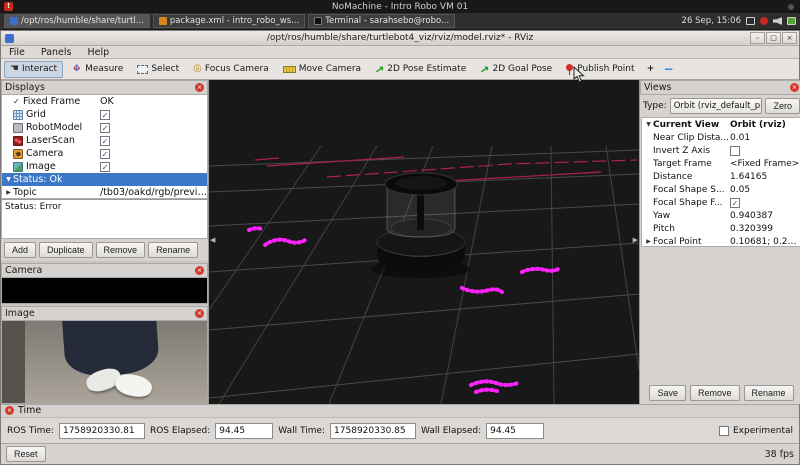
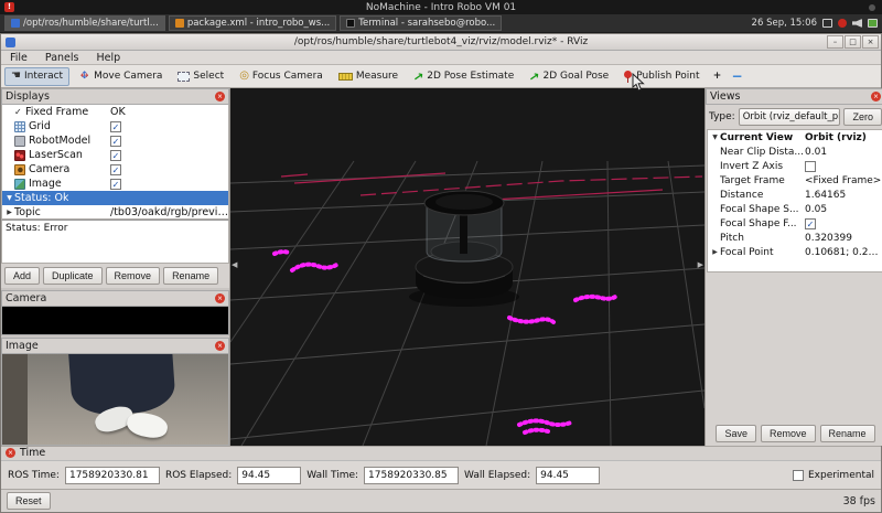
  !
  NoMachine - Intro Robo VM 01
  /opt/ros/humble/share/turtl...
  package.xml - intro_robo_ws...
  Terminal - sarahsebo@robo...
  26 Sep, 15:06
  /opt/ros/humble/share/turtlebot4_viz/rviz/model.rviz* - RViz
  –
  □
  ×
  File
  Panels
  Help
  ☚
  Interact
  ↔
  ↕
- Measure
+ Move Camera
  Select
  ◎
  Focus Camera
- Move Camera
+ Measure
  2D Pose Estimate
  2D Goal Pose
  Publish Point
  +
  −
  Displays
  ✓
  Fixed Frame
  OK
  Grid
  ✓
  RobotModel
  ✓
  LaserScan
  ✓
  Camera
  ✓
  Image
  ✓
  Status: Ok
  Topic
  /tb03/oakd/rgb/previe
  Status: Error
  Add
  Duplicate
  Remove
  Rename
  Camera
  Image
  ◀
  ▶
  Views
  Type:
  Orbit (rviz_default_p
  Zero
  Current View
  Orbit (rviz)
  Near Clip Dista...
  0.01
  Invert Z Axis
  Target Frame
  <Fixed Frame>
  Distance
  1.64165
  Focal Shape S...
  0.05
  Focal Shape F...
  ✓
- Yaw
- 0.940387
  Pitch
  0.320399
  Focal Point
  Save
  Remove
  Rename
  Time
  ROS Time:
  1758920330.81
  ROS Elapsed:
  94.45
  Wall Time:
  1758920330.85
  Wall Elapsed:
  94.45
  Experimental
  Reset
  38 fps
